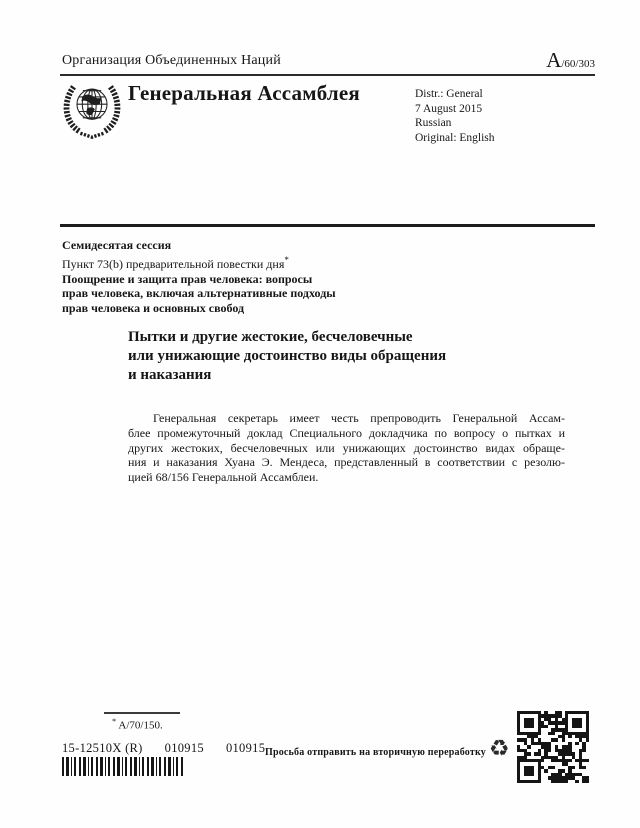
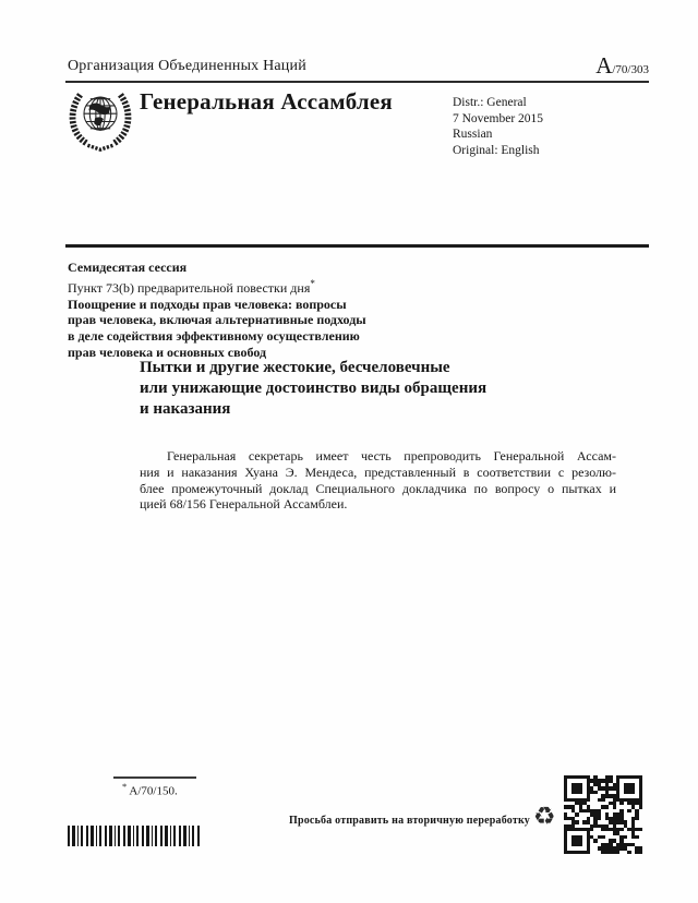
  Организация Объединенных Наций
- A/60/303
+ A/70/303
  Генеральная Ассамблея
  Distr.: General
- 7 August 2015
+ 7 November 2015
  Russian
  Original: English
  Семидесятая сессия
  Пункт 73(b) предварительной повестки дня*
- Поощрение и защита прав человека: вопросы
+ Поощрение и подходы прав человека: вопросы
  прав человека, включая альтернативные подходы
+ в деле содействия эффективному осуществлению
  прав человека и основных свобод
  Пытки и другие жестокие, бесчеловечные
  или унижающие достоинство виды обращения
  и наказания
  Генеральная секретарь имеет честь препроводить Генеральной Ассам-
- блее промежуточный доклад Специального докладчика по вопросу о пытках и
+ ния и наказания Хуана Э. Мендеса, представленный в соответствии с резолю-
- других жестоких, бесчеловечных или унижающих достоинство видах обраще-
- ния и наказания Хуана Э. Мендеса, представленный в соответствии с резолю-
+ блее промежуточный доклад Специального докладчика по вопросу о пытках и
  цией 68/156 Генеральной Ассамблеи.
  * A/70/150.
- 15-12510X (R) 010915 010915
  Просьба отправить на вторичную переработку
  ♻
